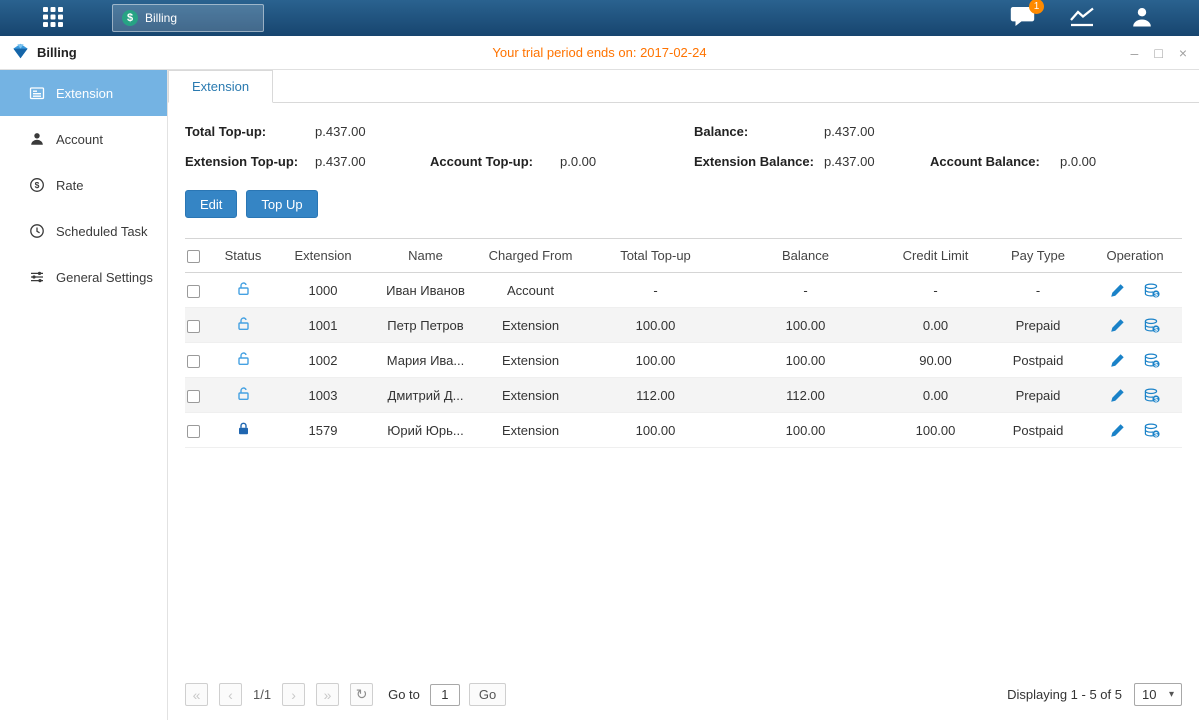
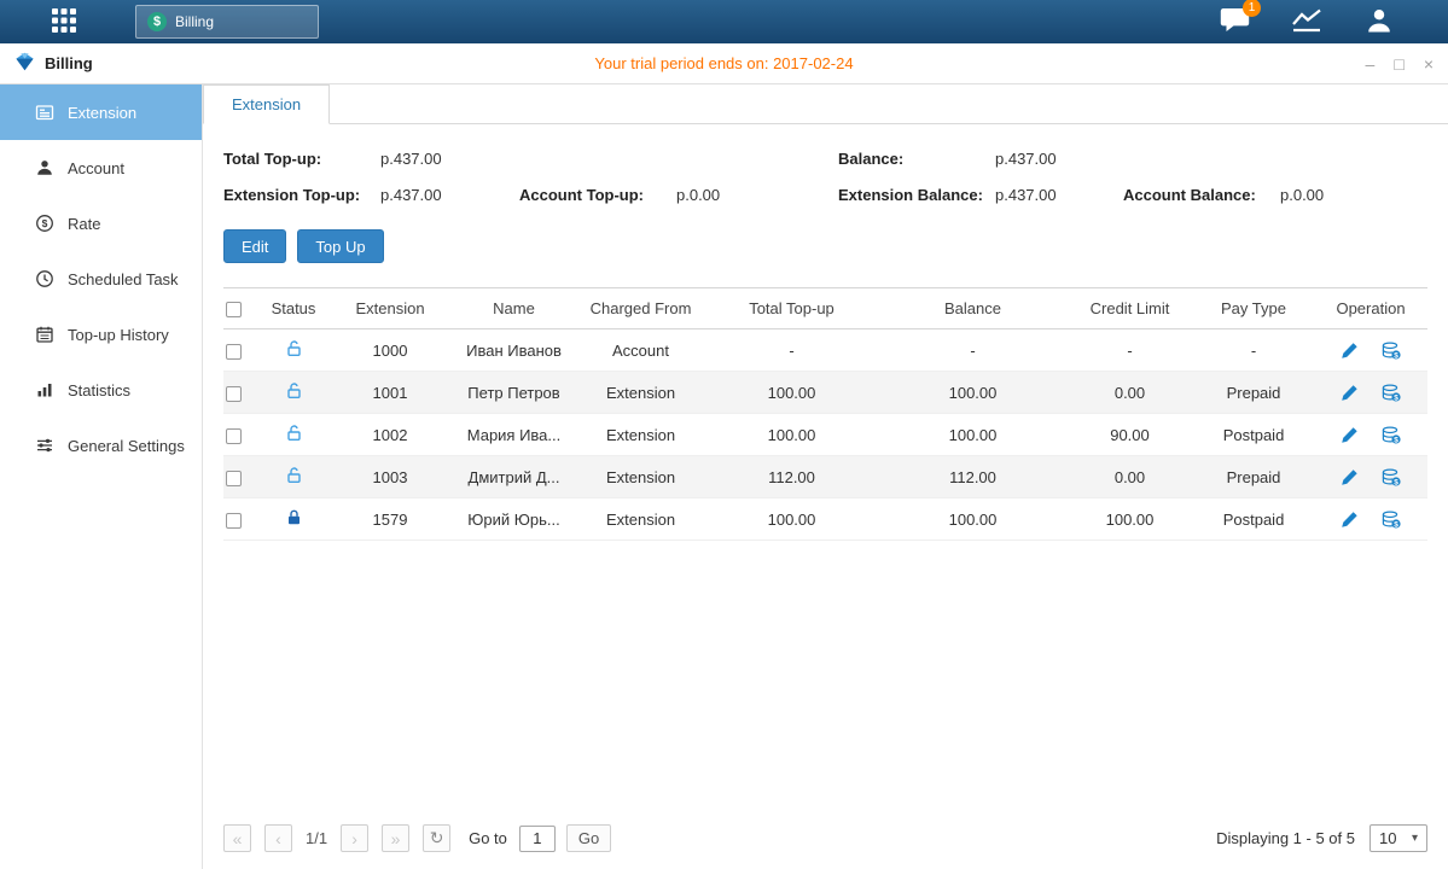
  $
  Billing
  1
  Billing
  Your trial period ends on: 2017-02-24
  –
  □
  ×
  Extension
  Account
  $
  Rate
  Scheduled Task
+ Top-up History
+ Statistics
  General Settings
  Extension
  Total Top-up:
  p.437.00
  Balance:
  p.437.00
  Extension Top-up:
  p.437.00
  Account Top-up:
  p.0.00
  Extension Balance:
  p.437.00
  Account Balance:
  p.0.00
  Edit
  Top Up
  	Status	Extension	Name	Charged From	Total Top-up	Balance	Credit Limit	Pay Type	Operation
  		1000	Иван Иванов	Account	-	-	-	-
  		1001	Петр Петров	Extension	100.00	100.00	0.00	Prepaid
  		1002	Мария Ива...	Extension	100.00	100.00	90.00	Postpaid
  		1003	Дмитрий Д...	Extension	112.00	112.00	0.00	Prepaid
  		1579	Юрий Юрь...	Extension	100.00	100.00	100.00	Postpaid
  «
  ‹
  1/1
  ›
  »
  ↻
  Go to
  1
  Go
  Displaying 1 - 5 of 5
  10
  ▾
